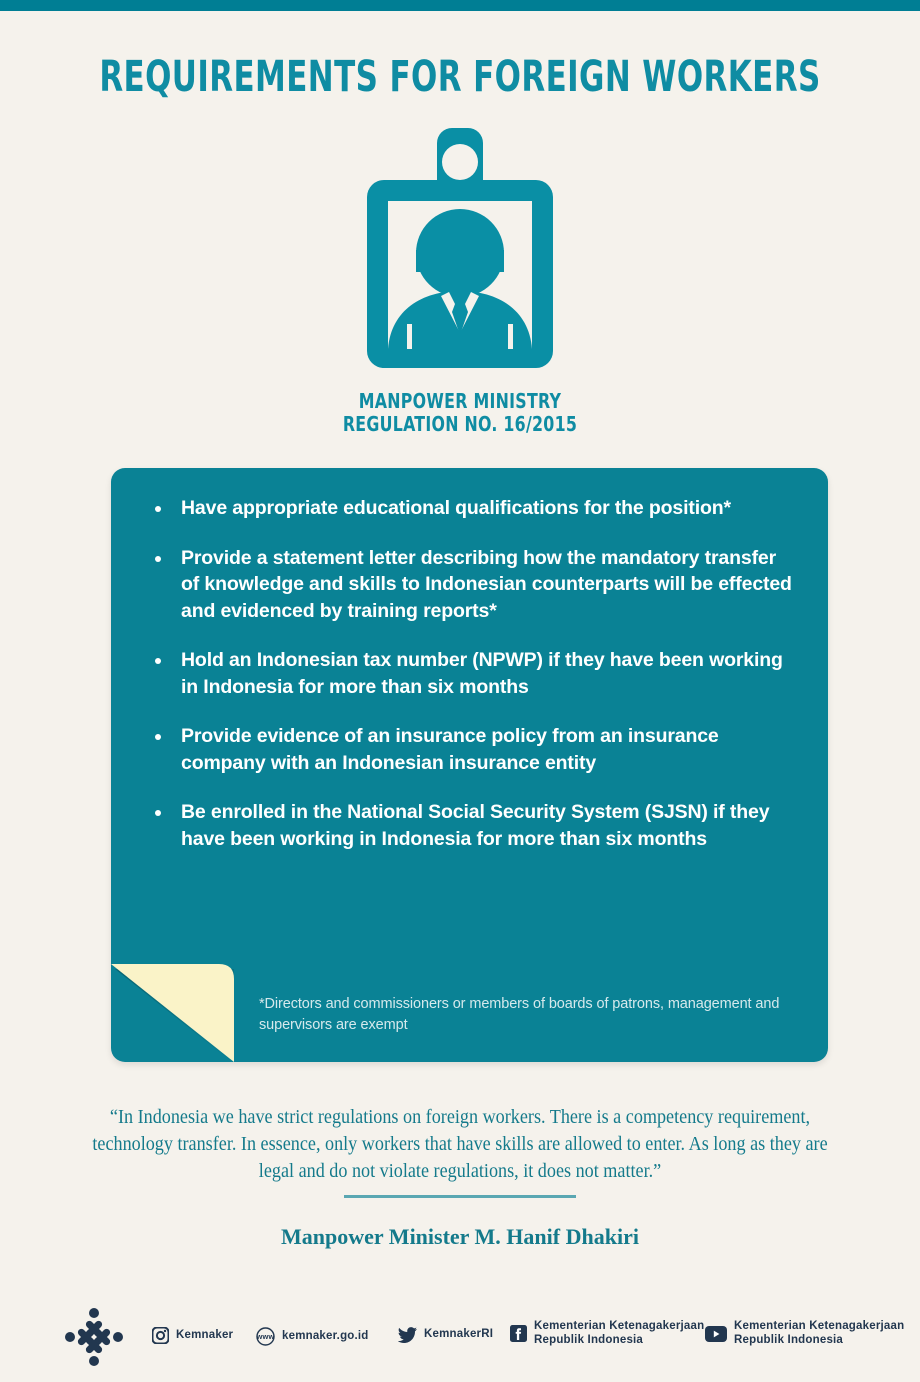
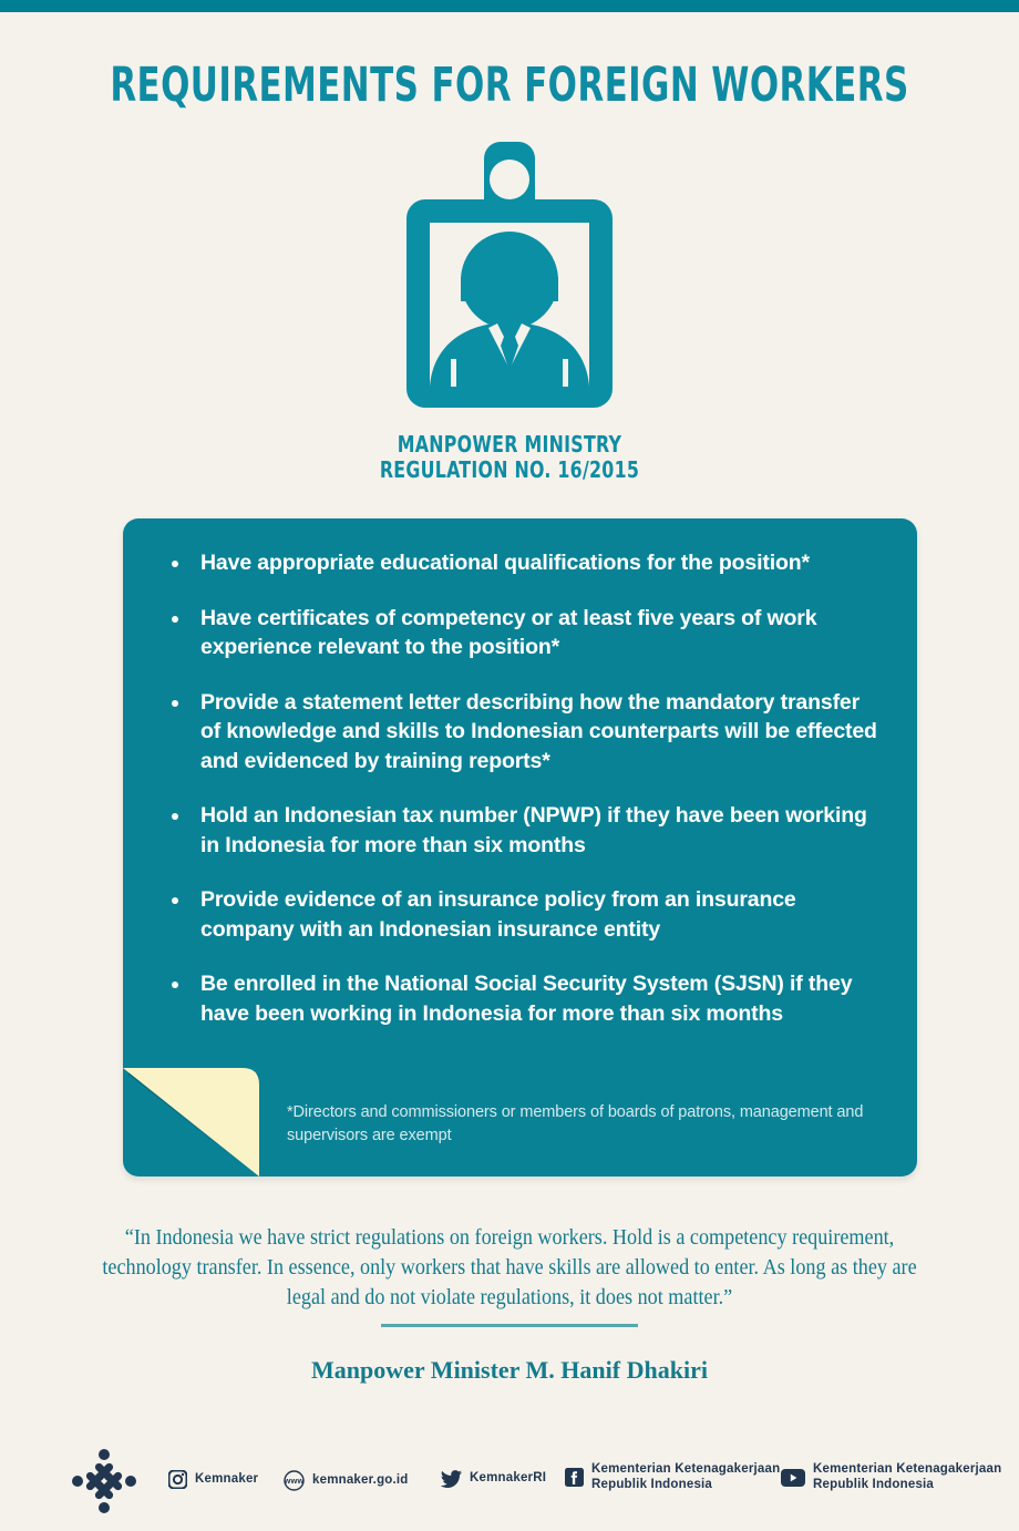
  REQUIREMENTS FOR FOREIGN WORKERS
  MANPOWER MINISTRY
  REGULATION NO. 16/2015
  Have appropriate educational qualifications for the position*
+ Have certificates of competency or at least five years of work experience relevant to the position*
  Provide a statement letter describing how the mandatory transfer of knowledge and skills to Indonesian counterparts will be effected and evidenced by training reports*
  Hold an Indonesian tax number (NPWP) if they have been working in Indonesia for more than six months
  Provide evidence of an insurance policy from an insurance company with an Indonesian insurance entity
  Be enrolled in the National Social Security System (SJSN) if they have been working in Indonesia for more than six months
  *Directors and commissioners or members of boards of patrons, management and supervisors are exempt
- “In Indonesia we have strict regulations on foreign workers. There is a competency requirement, technology transfer. In essence, only workers that have skills are allowed to enter. As long as they are legal and do not violate regulations, it does not matter.”
+ “In Indonesia we have strict regulations on foreign workers. Hold is a competency requirement, technology transfer. In essence, only workers that have skills are allowed to enter. As long as they are legal and do not violate regulations, it does not matter.”
  Manpower Minister M. Hanif Dhakiri
  Kemnaker
  www
  kemnaker.go.id
  KemnakerRI
  Kementerian Ketenagakerjaan
  Republik Indonesia
  Kementerian Ketenagakerjaan
  Republik Indonesia
